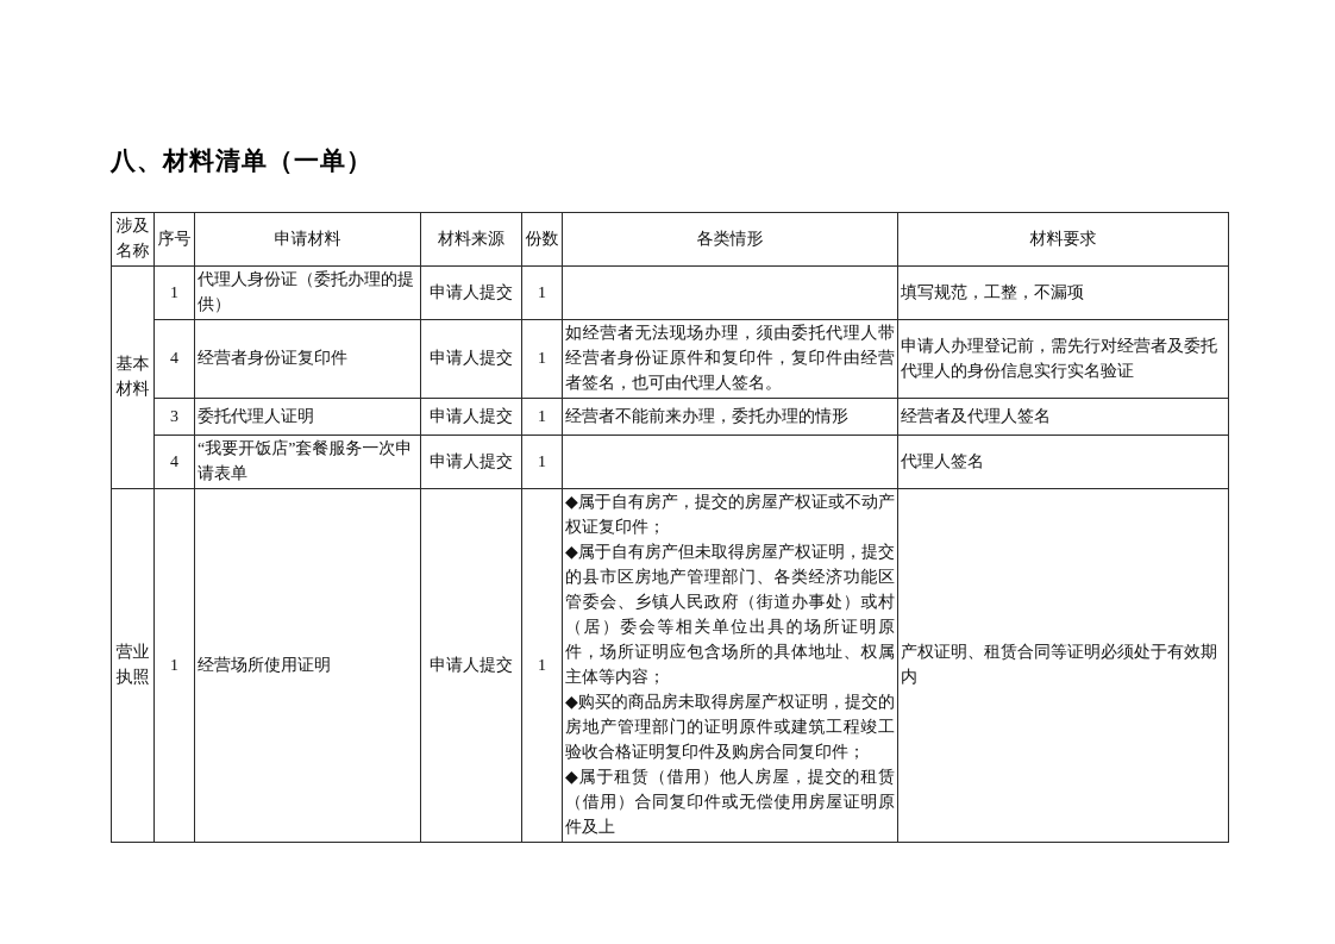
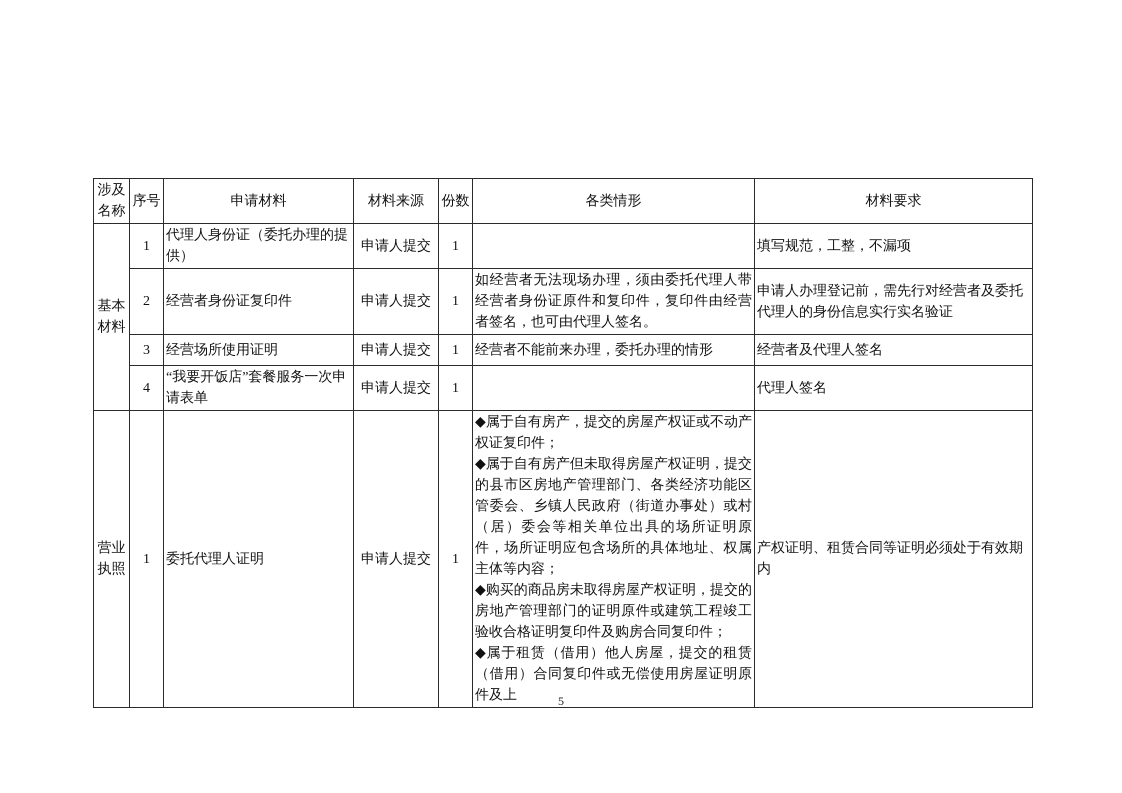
- 八、材料清单（一单）
  涉及名称	序号	申请材料	材料来源	份数	各类情形	材料要求
  基本材料	1	代理人身份证（委托办理的提供）	申请人提交	1		填写规范，工整，不漏项
- 4	经营者身份证复印件	申请人提交	1	如经营者无法现场办理，须由委托代理人带经营者身份证原件和复印件，复印件由经营者签名，也可由代理人签名。	申请人办理登记前，需先行对经营者及委托代理人的身份信息实行实名验证
+ 2	经营者身份证复印件	申请人提交	1	如经营者无法现场办理，须由委托代理人带经营者身份证原件和复印件，复印件由经营者签名，也可由代理人签名。	申请人办理登记前，需先行对经营者及委托代理人的身份信息实行实名验证
- 3	委托代理人证明	申请人提交	1	经营者不能前来办理，委托办理的情形	经营者及代理人签名
+ 3	经营场所使用证明	申请人提交	1	经营者不能前来办理，委托办理的情形	经营者及代理人签名
  4	“我要开饭店”套餐服务一次申请表单	申请人提交	1		代理人签名
- 营业执照	1	经营场所使用证明	申请人提交	1	◆属于自有房产，提交的房屋产权证或不动产权证复印件； ◆属于自有房产但未取得房屋产权证明，提交的县市区房地产管理部门、各类经济功能区管委会、乡镇人民政府（街道办事处）或村（居）委会等相关单位出具的场所证明原件，场所证明应包含场所的具体地址、权属主体等内容； ◆购买的商品房未取得房屋产权证明，提交的房地产管理部门的证明原件或建筑工程竣工验收合格证明复印件及购房合同复印件； ◆属于租赁（借用）他人房屋，提交的租赁（借用）合同复印件或无偿使用房屋证明原件及上	产权证明、租赁合同等证明必须处于有效期内
+ 营业执照	1	委托代理人证明	申请人提交	1	◆属于自有房产，提交的房屋产权证或不动产权证复印件； ◆属于自有房产但未取得房屋产权证明，提交的县市区房地产管理部门、各类经济功能区管委会、乡镇人民政府（街道办事处）或村（居）委会等相关单位出具的场所证明原件，场所证明应包含场所的具体地址、权属主体等内容； ◆购买的商品房未取得房屋产权证明，提交的房地产管理部门的证明原件或建筑工程竣工验收合格证明复印件及购房合同复印件； ◆属于租赁（借用）他人房屋，提交的租赁（借用）合同复印件或无偿使用房屋证明原件及上	产权证明、租赁合同等证明必须处于有效期内
+ 5
